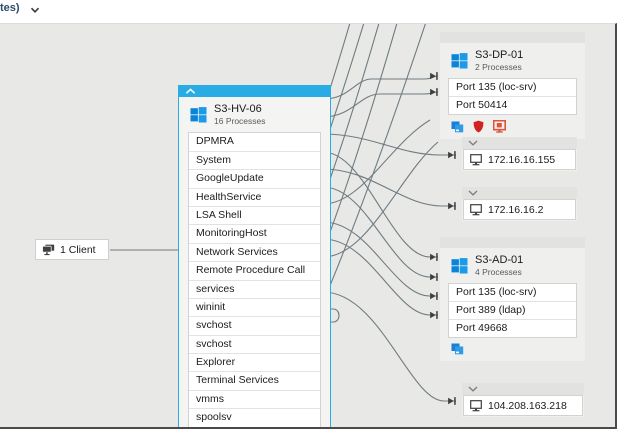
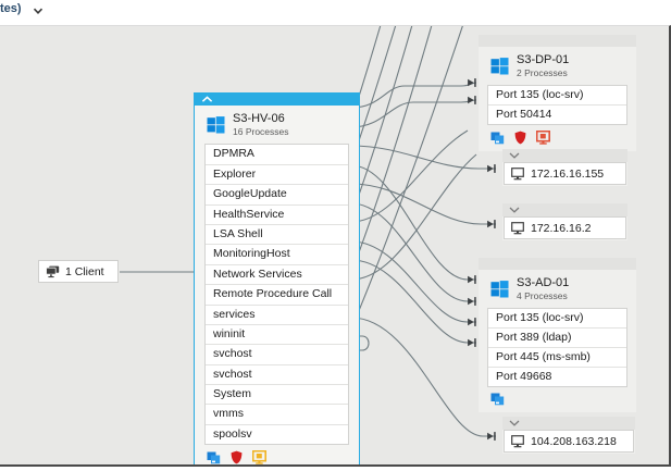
  tes)
  1 Client
  S3-HV-06
  16 Processes
  DPMRA
- System
+ Explorer
  GoogleUpdate
  HealthService
  LSA Shell
  MonitoringHost
  Network Services
  Remote Procedure Call
  services
  wininit
  svchost
  svchost
- Explorer
+ System
- Terminal Services
  vmms
  spoolsv
  S3-DP-01
  2 Processes
  Port 135 (loc-srv)
  Port 50414
  S3-AD-01
  4 Processes
  Port 135 (loc-srv)
  Port 389 (ldap)
+ Port 445 (ms-smb)
  Port 49668
  172.16.16.155
  172.16.16.2
  104.208.163.218
